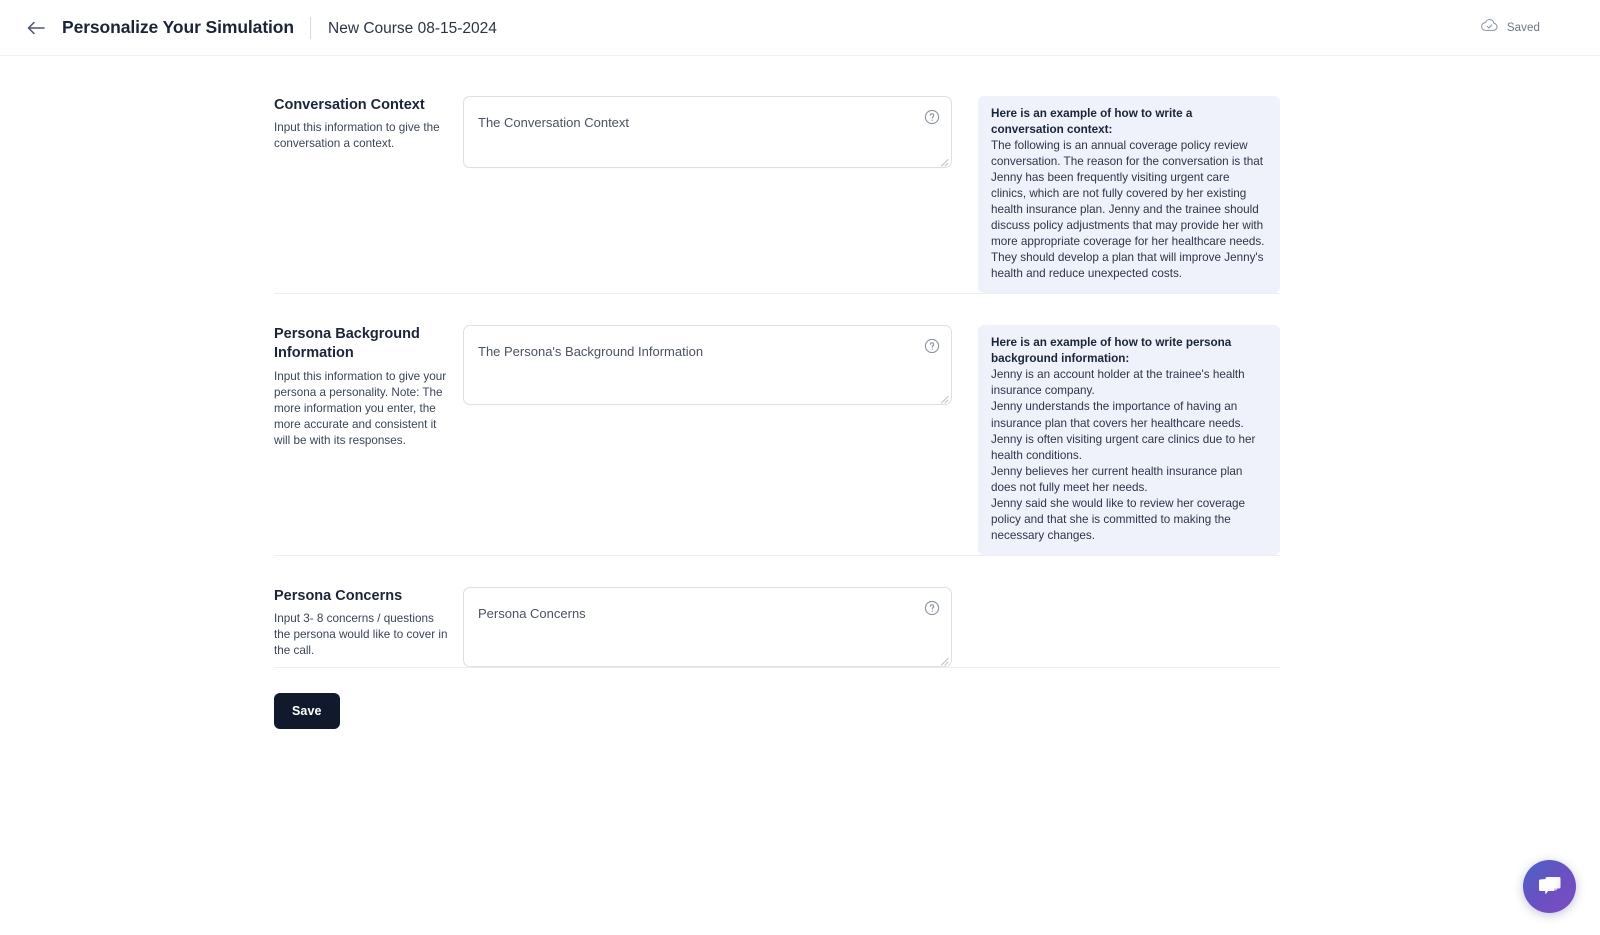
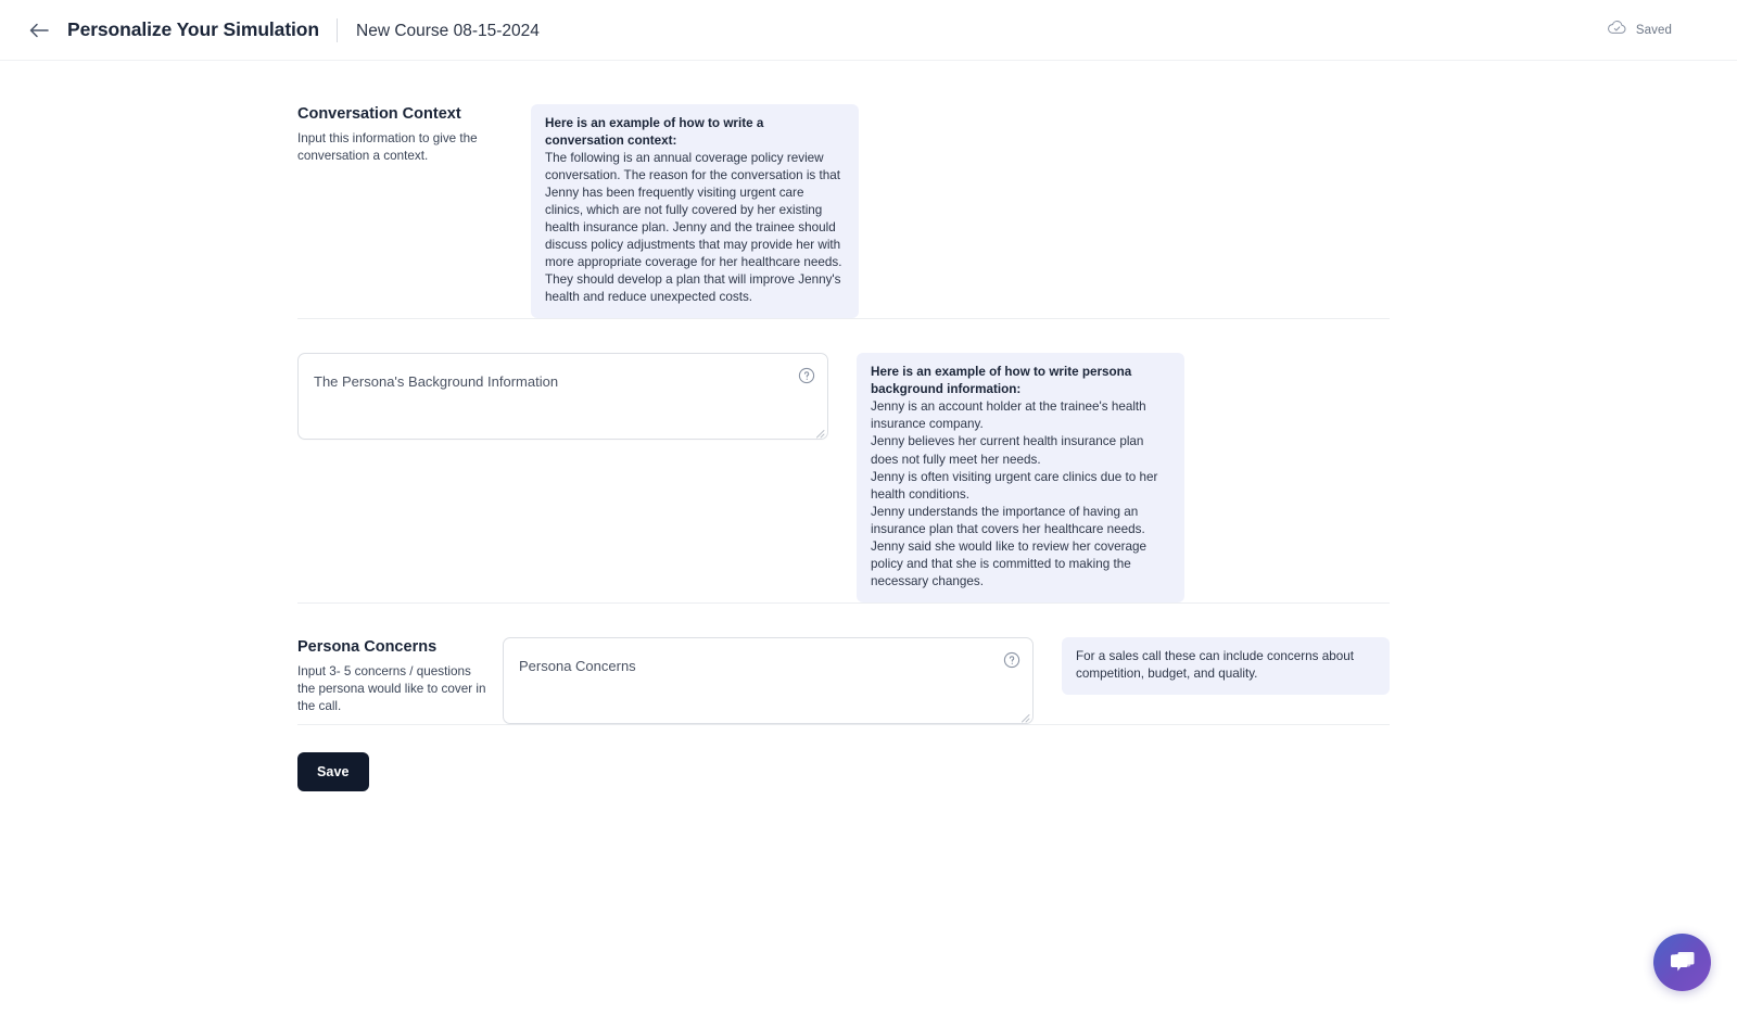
  Personalize Your Simulation
  New Course 08-15-2024
  Saved
  Conversation Context
  Input this information to give the conversation a context.
- The Conversation Context
  Here is an example of how to write a conversation context:
  The following is an annual coverage policy review conversation. The reason for the conversation is that Jenny has been frequently visiting urgent care clinics, which are not fully covered by her existing health insurance plan. Jenny and the trainee should discuss policy adjustments that may provide her with more appropriate coverage for her healthcare needs.
  They should develop a plan that will improve Jenny's health and reduce unexpected costs.
- Persona Background Information
- Input this information to give your persona a personality. Note: The more information you enter, the more accurate and consistent it will be with its responses.
  The Persona's Background Information
  Here is an example of how to write persona background information:
  Jenny is an account holder at the trainee's health insurance company.
- Jenny understands the importance of having an insurance plan that covers her healthcare needs.
+ Jenny believes her current health insurance plan does not fully meet her needs.
  Jenny is often visiting urgent care clinics due to her health conditions.
- Jenny believes her current health insurance plan does not fully meet her needs.
+ Jenny understands the importance of having an insurance plan that covers her healthcare needs.
  Jenny said she would like to review her coverage policy and that she is committed to making the necessary changes.
  Persona Concerns
- Input 3- 8 concerns / questions the persona would like to cover in the call.
+ Input 3- 5 concerns / questions the persona would like to cover in the call.
  Persona Concerns
+ For a sales call these can include concerns about competition, budget, and quality.
  Save
